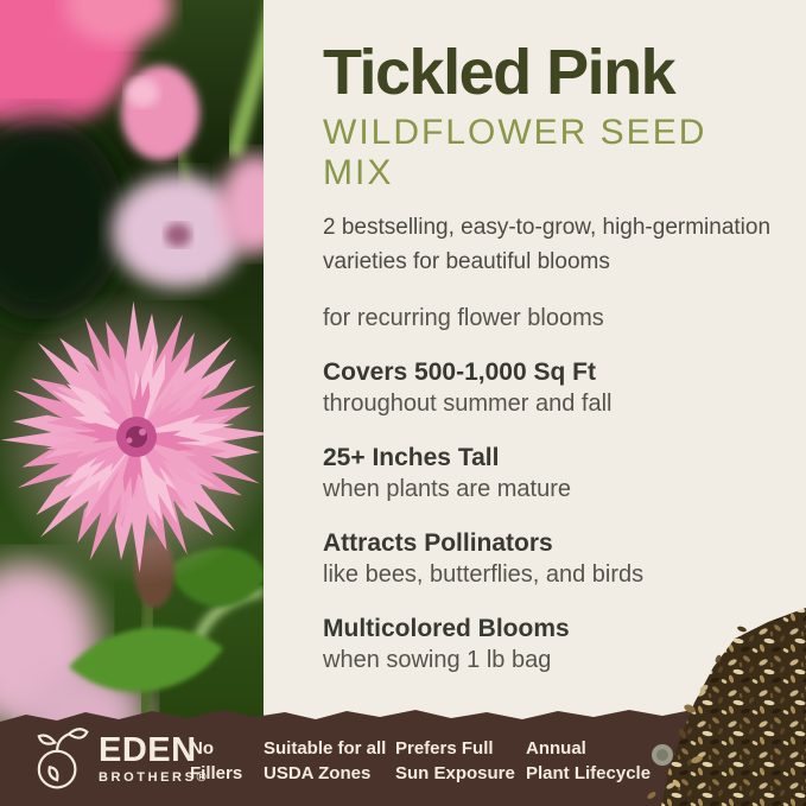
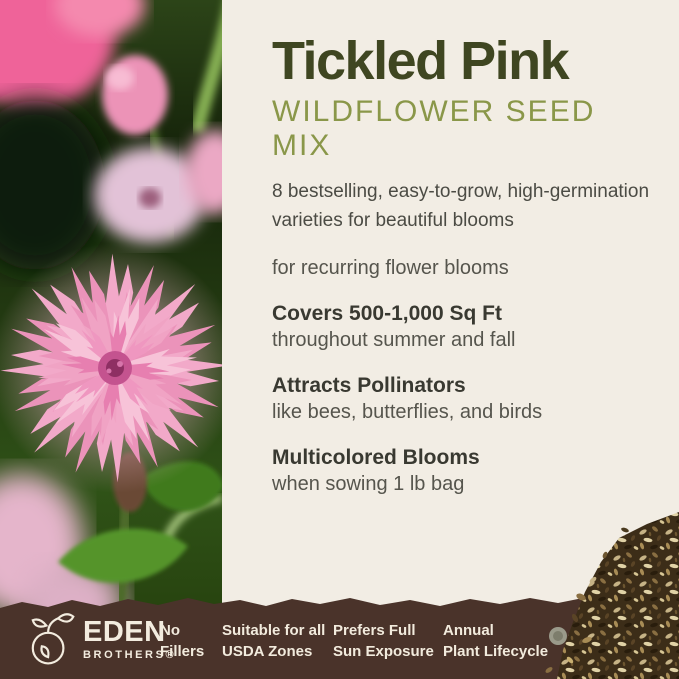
  Tickled Pink
  WILDFLOWER SEED MIX
- 2 bestselling, easy-to-grow, high-germination varieties for beautiful blooms
+ 8 bestselling, easy-to-grow, high-germination varieties for beautiful blooms
  for recurring flower blooms
  Covers 500-1,000 Sq Ft
  throughout summer and fall
- 25+ Inches Tall
- when plants are mature
  Attracts Pollinators
  like bees, butterflies, and birds
  Multicolored Blooms
  when sowing 1 lb bag
  EDEN
  BROTHERS®
  No
  Fillers
  Suitable for all
  USDA Zones
  Prefers Full
  Sun Exposure
  Annual
  Plant Lifecycle
